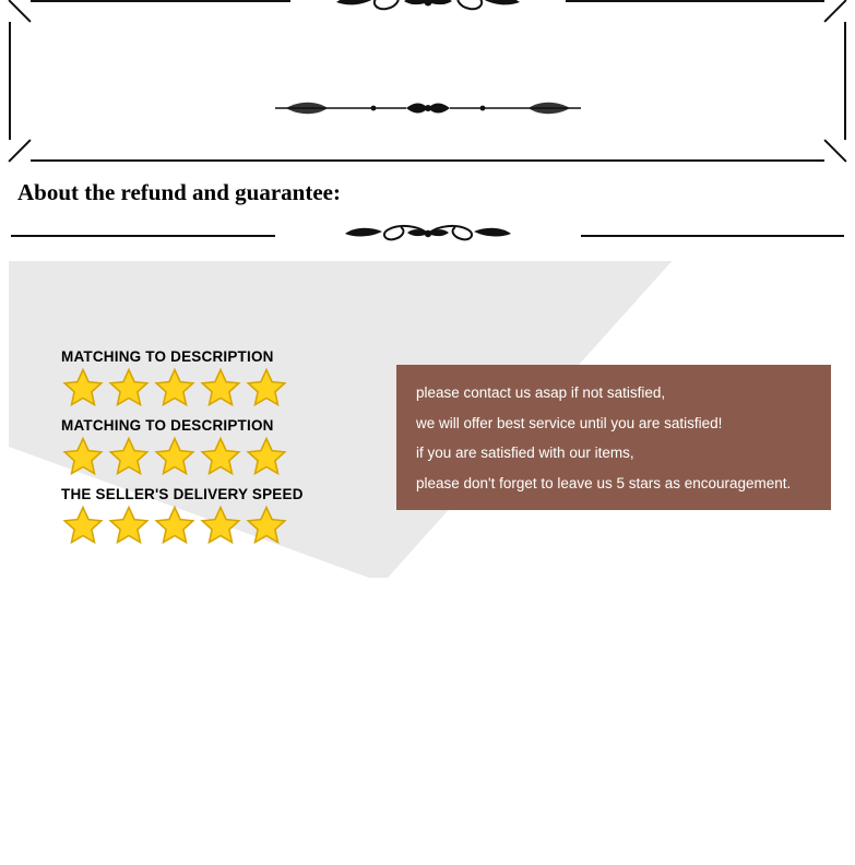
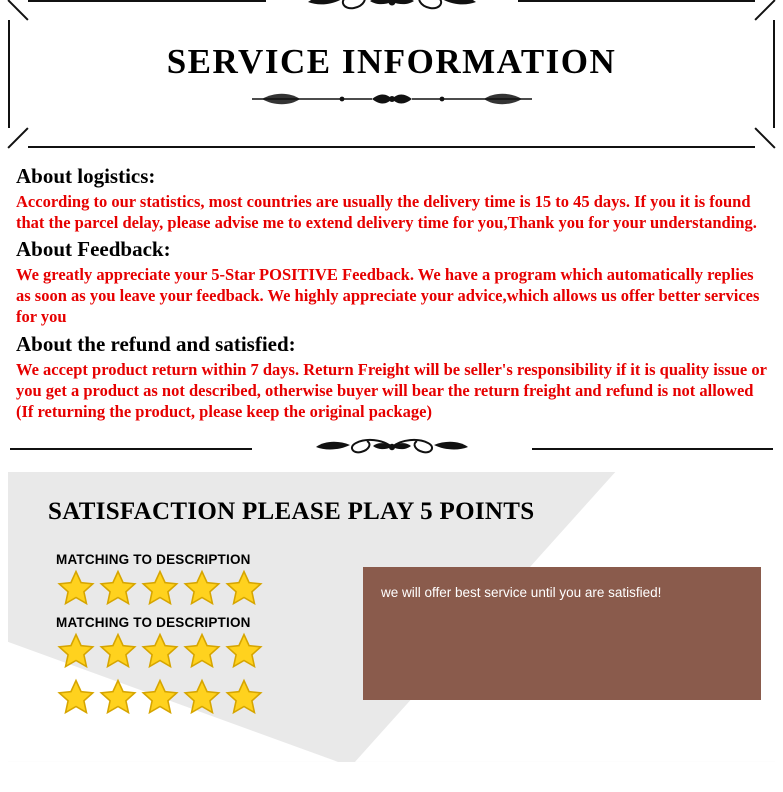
+ SERVICE INFORMATION
+ About logistics:
+ According to our statistics, most countries are usually the delivery time is 15 to 45 days. If you it is found that the parcel delay, please advise me to extend delivery time for you,Thank you for your understanding.
+ About Feedback:
+ We greatly appreciate your 5-Star POSITIVE Feedback. We have a program which automatically replies as soon as you leave your feedback. We highly appreciate your advice,which allows us offer better services for you
- About the refund and guarantee:
+ About the refund and satisfied:
+ We accept product return within 7 days. Return Freight will be seller's responsibility if it is quality issue or you get a product as not described, otherwise buyer will bear the return freight and refund is not allowed (If returning the product, please keep the original package)
+ SATISFACTION PLEASE PLAY 5 POINTS
  MATCHING TO DESCRIPTION
  MATCHING TO DESCRIPTION
- THE SELLER'S DELIVERY SPEED
- please contact us asap if not satisfied,
  we will offer best service until you are satisfied!
- if you are satisfied with our items,
- please don't forget to leave us 5 stars as encouragement.
